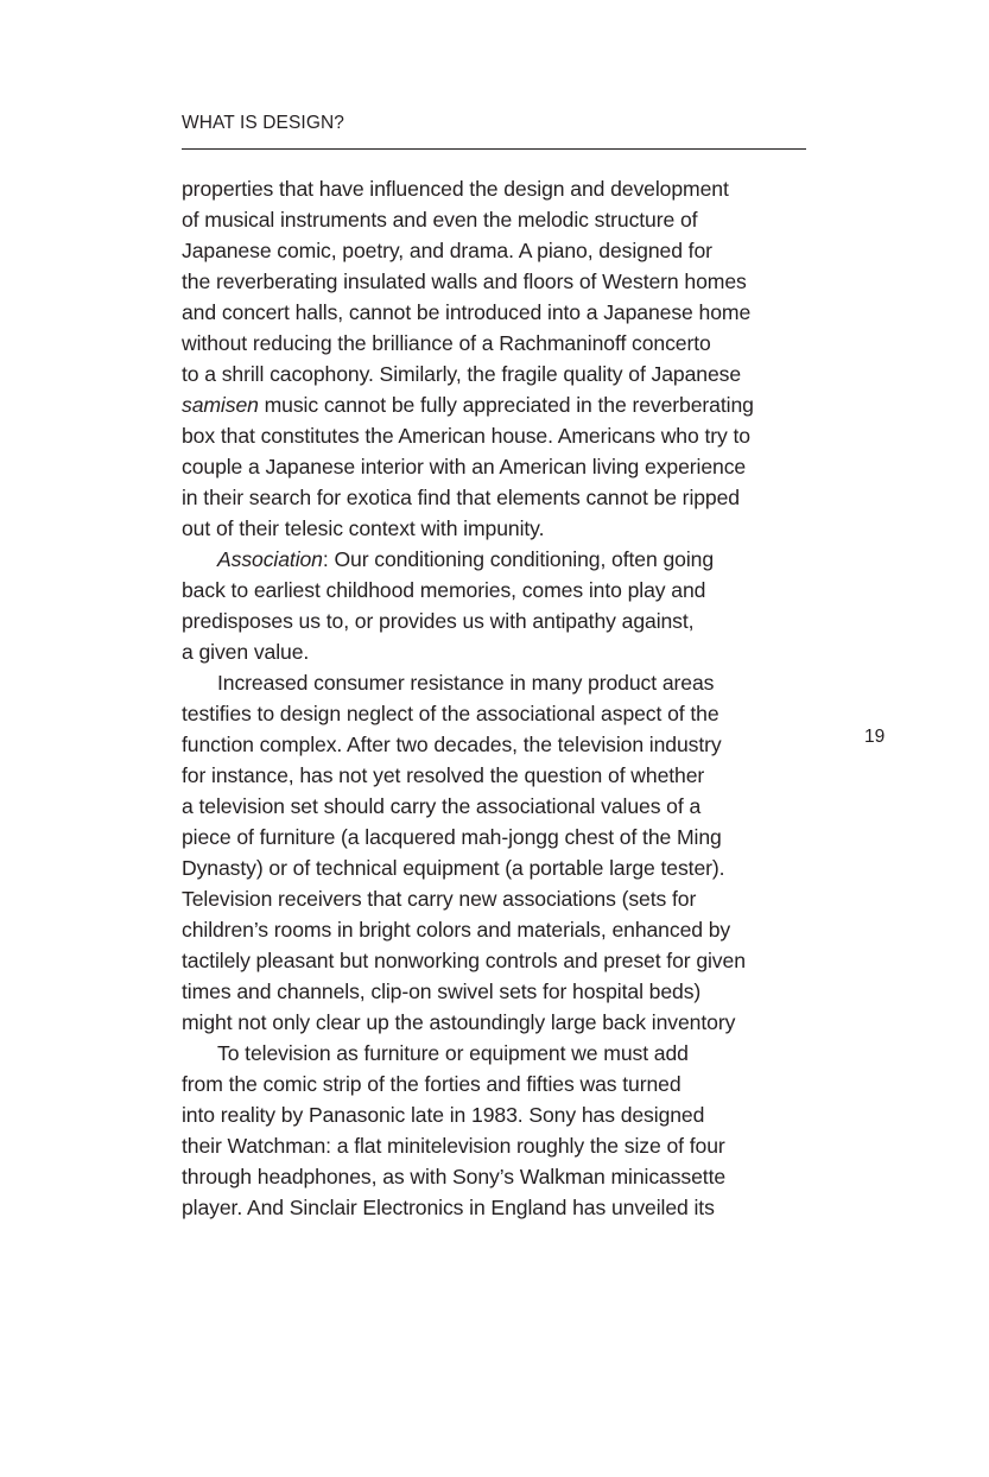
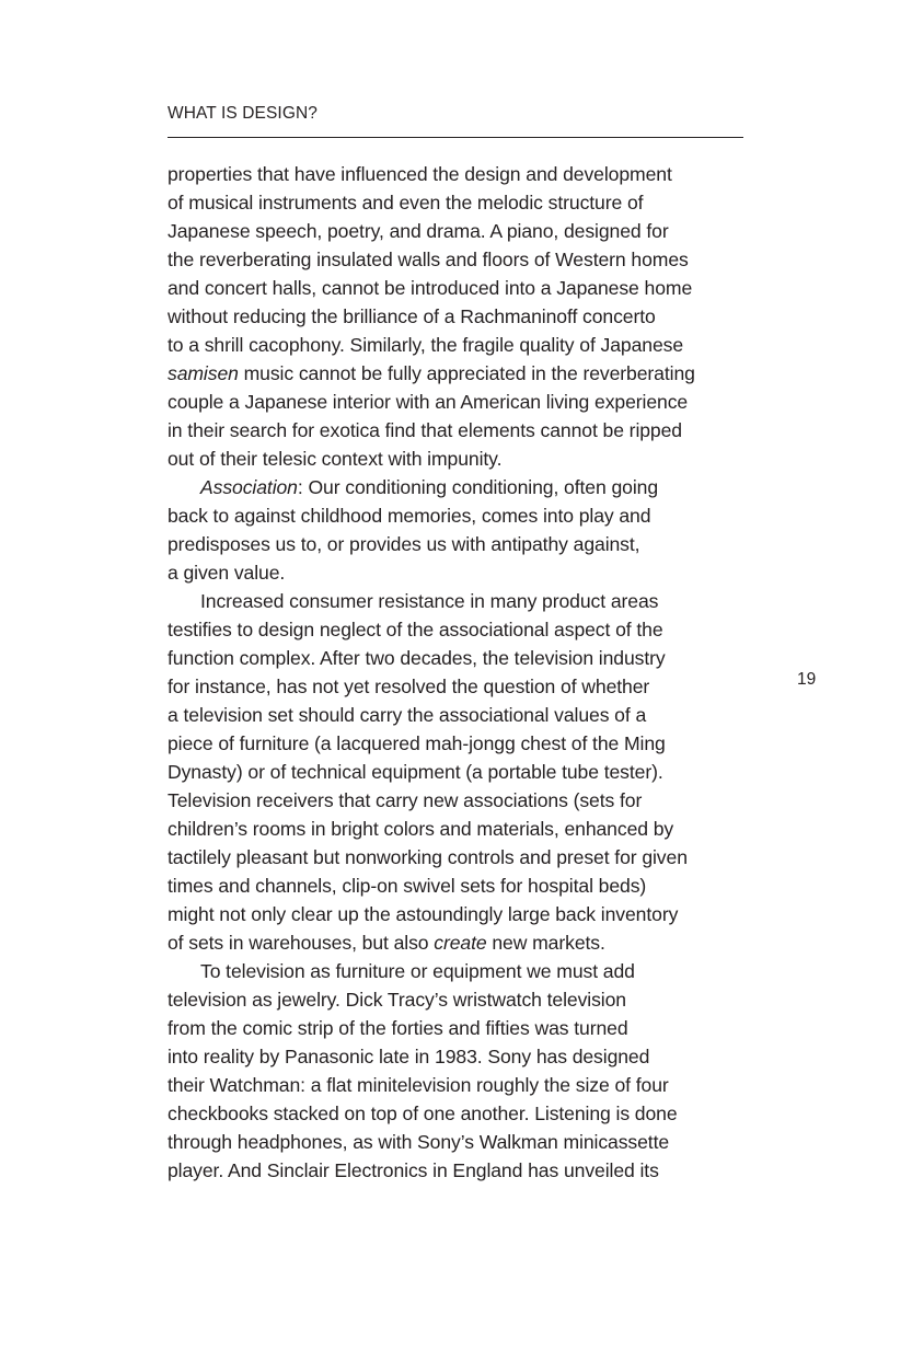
  WHAT IS DESIGN?
  properties that have influenced the design and development
  of musical instruments and even the melodic structure of
- Japanese comic, poetry, and drama. A piano, designed for
+ Japanese speech, poetry, and drama. A piano, designed for
  the reverberating insulated walls and floors of Western homes
  and concert halls, cannot be introduced into a Japanese home
  without reducing the brilliance of a Rachmaninoff concerto
  to a shrill cacophony. Similarly, the fragile quality of Japanese
  samisen music cannot be fully appreciated in the reverberating
- box that constitutes the American house. Americans who try to
  couple a Japanese interior with an American living experience
  in their search for exotica find that elements cannot be ripped
  out of their telesic context with impunity.
  Association: Our conditioning conditioning, often going
- back to earliest childhood memories, comes into play and
+ back to against childhood memories, comes into play and
  predisposes us to, or provides us with antipathy against,
  a given value.
  Increased consumer resistance in many product areas
  testifies to design neglect of the associational aspect of the
  function complex. After two decades, the television industry
  for instance, has not yet resolved the question of whether
  a television set should carry the associational values of a
  piece of furniture (a lacquered mah-jongg chest of the Ming
- Dynasty) or of technical equipment (a portable large tester).
+ Dynasty) or of technical equipment (a portable tube tester).
  Television receivers that carry new associations (sets for
  children’s rooms in bright colors and materials, enhanced by
  tactilely pleasant but nonworking controls and preset for given
  times and channels, clip-on swivel sets for hospital beds)
  might not only clear up the astoundingly large back inventory
+ of sets in warehouses, but also create new markets.
  To television as furniture or equipment we must add
+ television as jewelry. Dick Tracy’s wristwatch television
  from the comic strip of the forties and fifties was turned
  into reality by Panasonic late in 1983. Sony has designed
  their Watchman: a flat minitelevision roughly the size of four
+ checkbooks stacked on top of one another. Listening is done
  through headphones, as with Sony’s Walkman minicassette
  player. And Sinclair Electronics in England has unveiled its
  19
